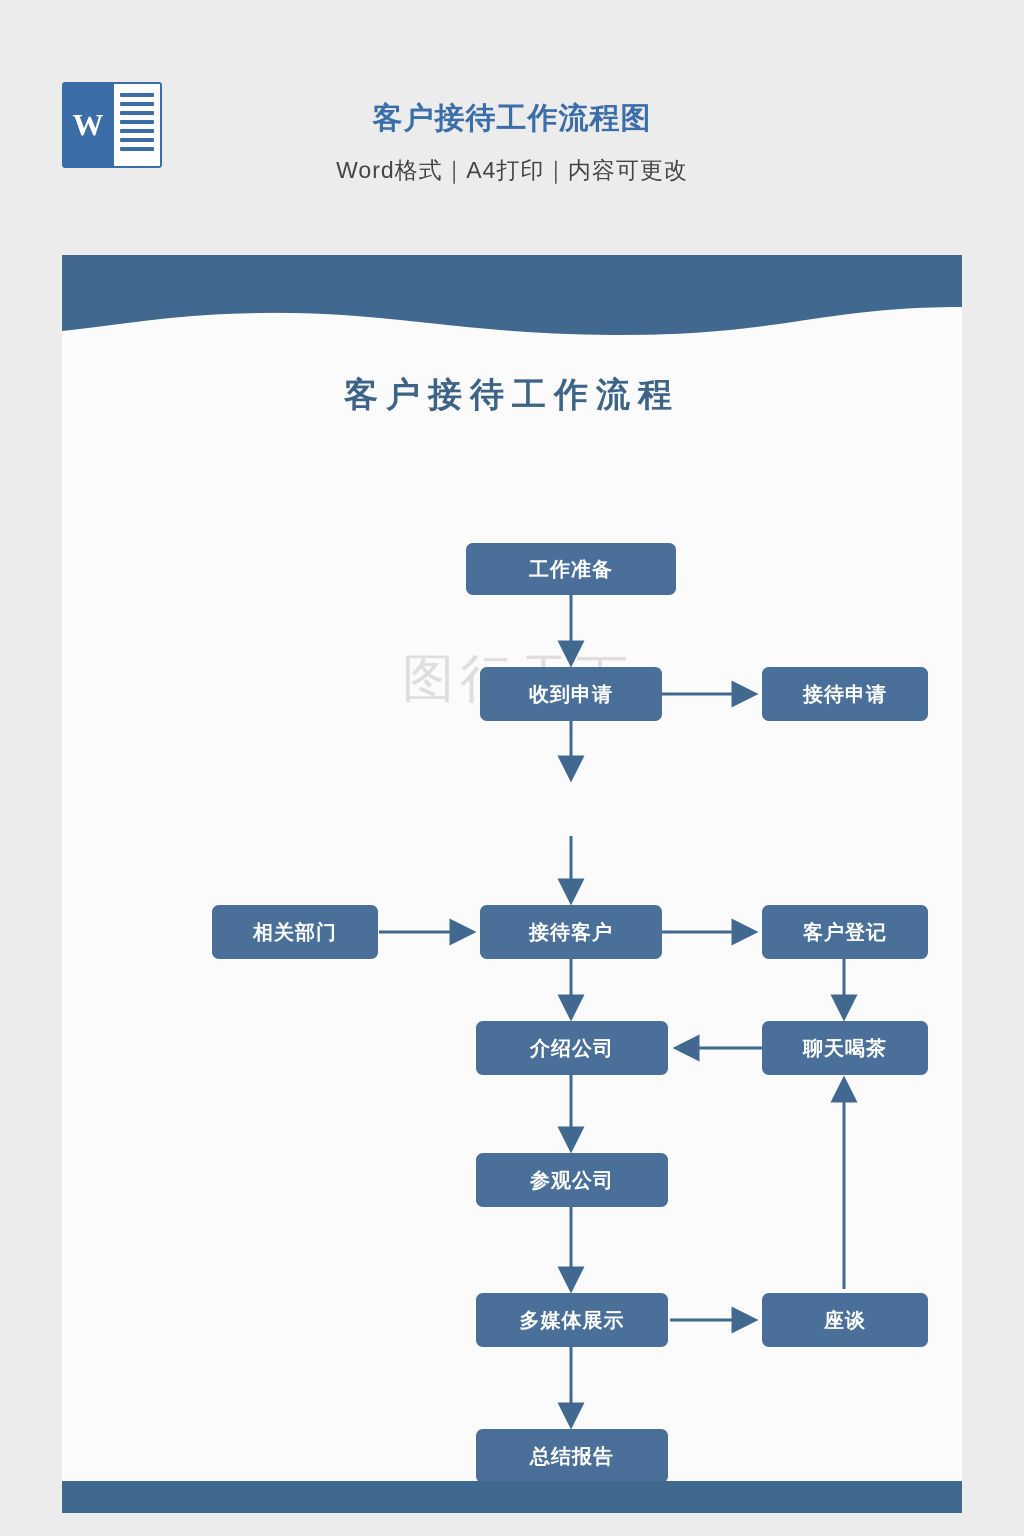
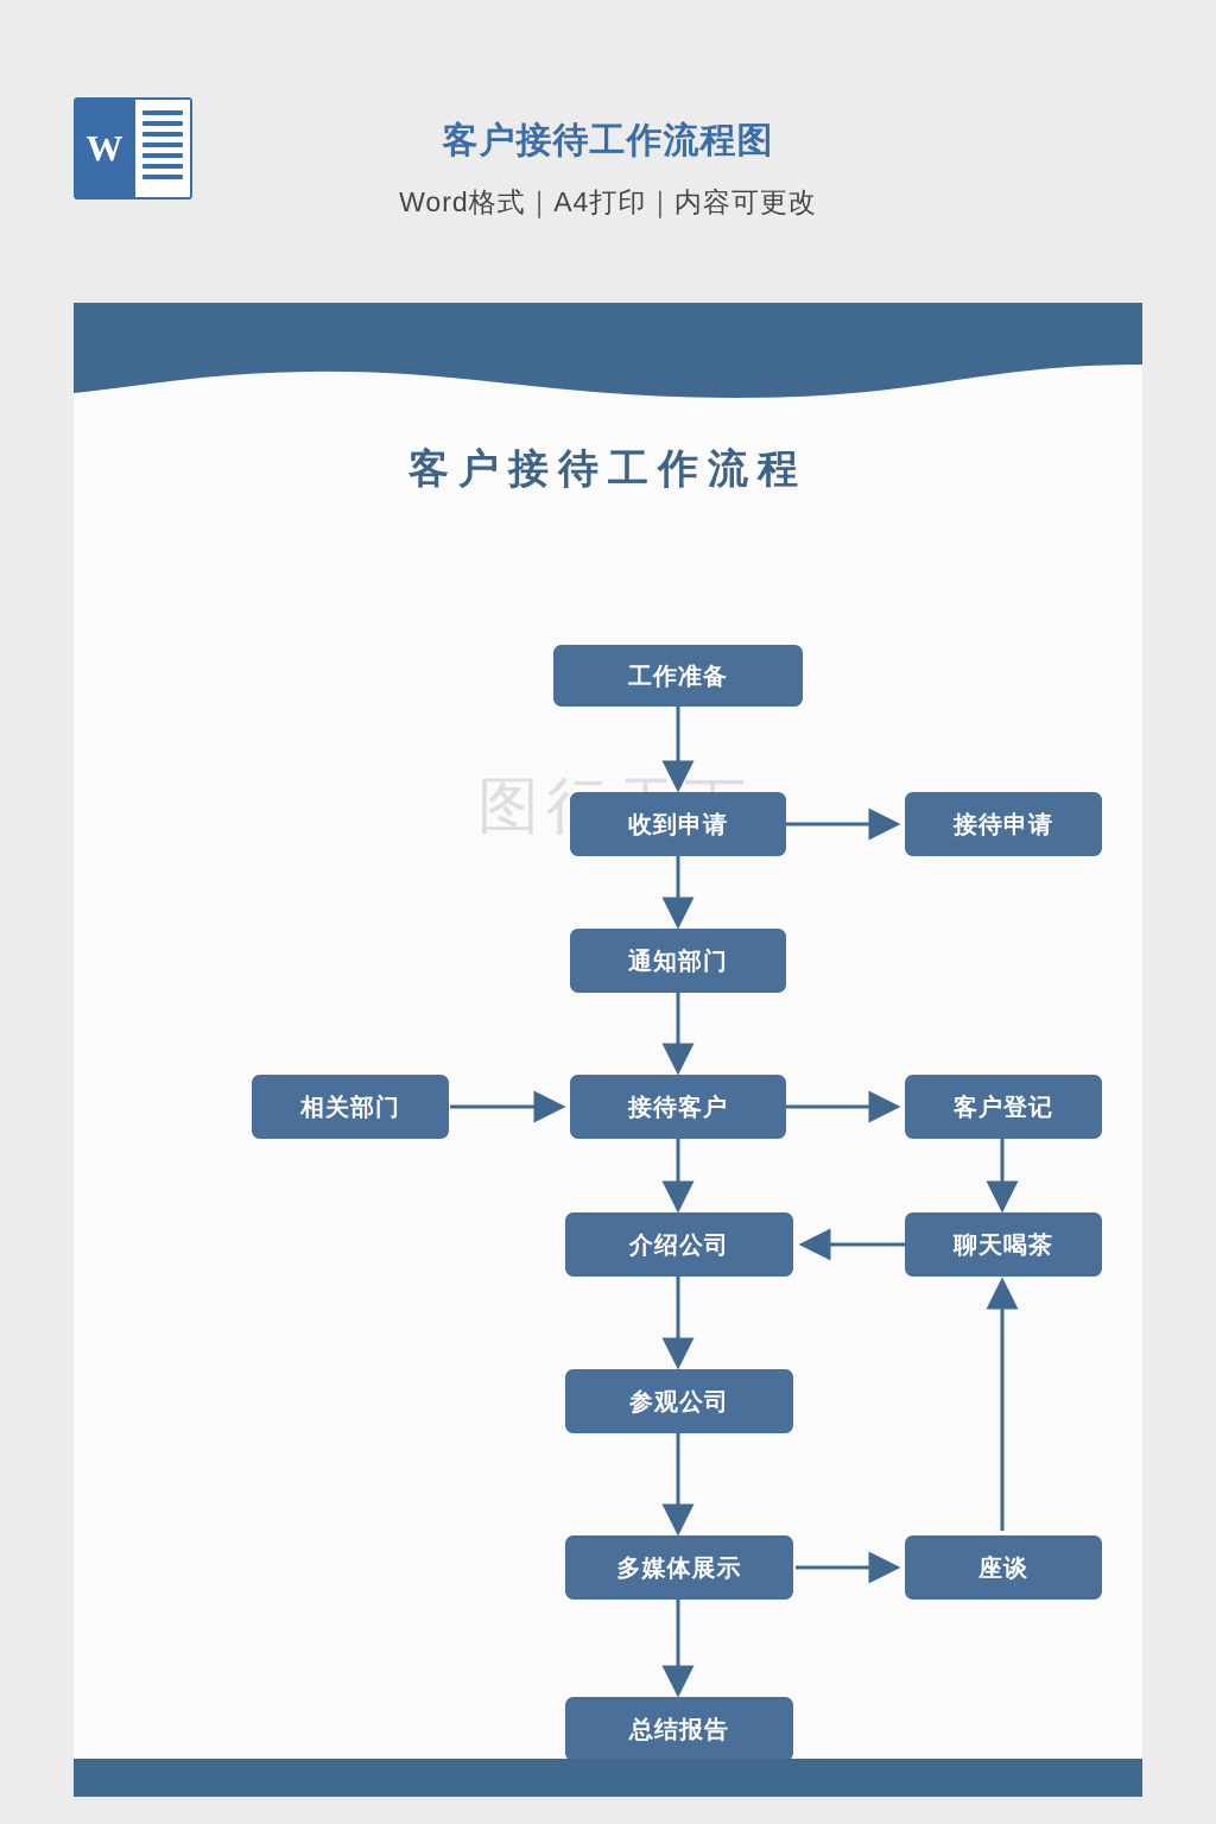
  W
  客户接待工作流程图
  Word格式｜A4打印｜内容可更改
  客户接待工作流程
  工作准备
  收到申请
  接待申请
+ 通知部门
  相关部门
  接待客户
  客户登记
  介绍公司
  聊天喝茶
  参观公司
  多媒体展示
  座谈
  总结报告
